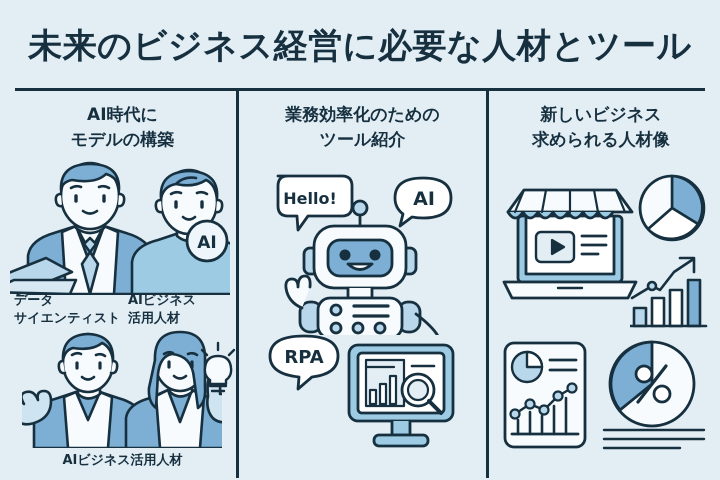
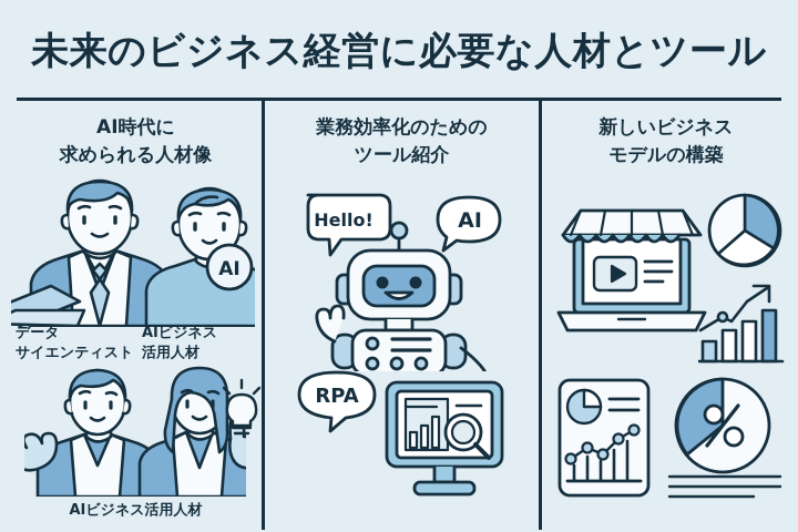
  未来のビジネス経営に必要な人材とツール
  AI時代に
- モデルの構築
+ 求められる人材像
  業務効率化のための
  ツール紹介
  新しいビジネス
- 求められる人材像
+ モデルの構築
  AI
  データ
  サイエンティスト
  AIビジネス
  活用人材
  AIビジネス活用人材
  Hello!
  AI
  RPA
